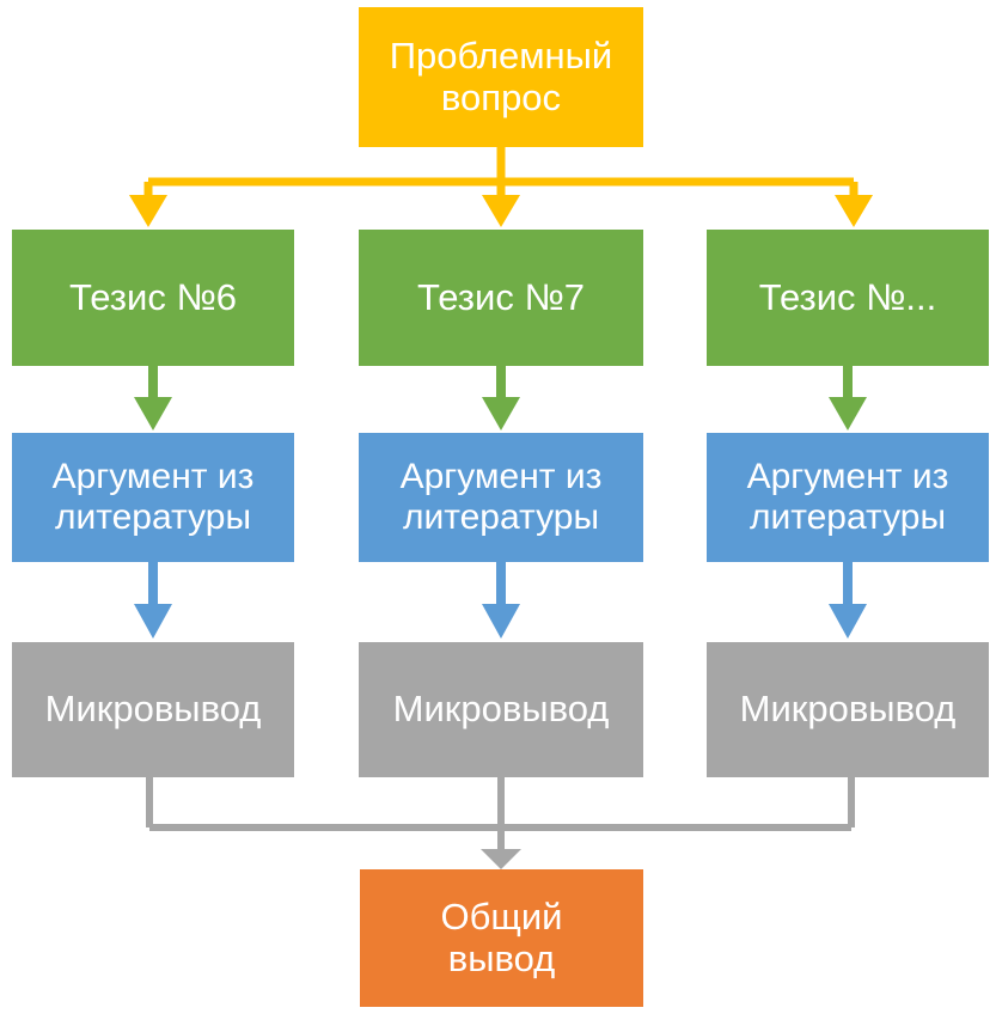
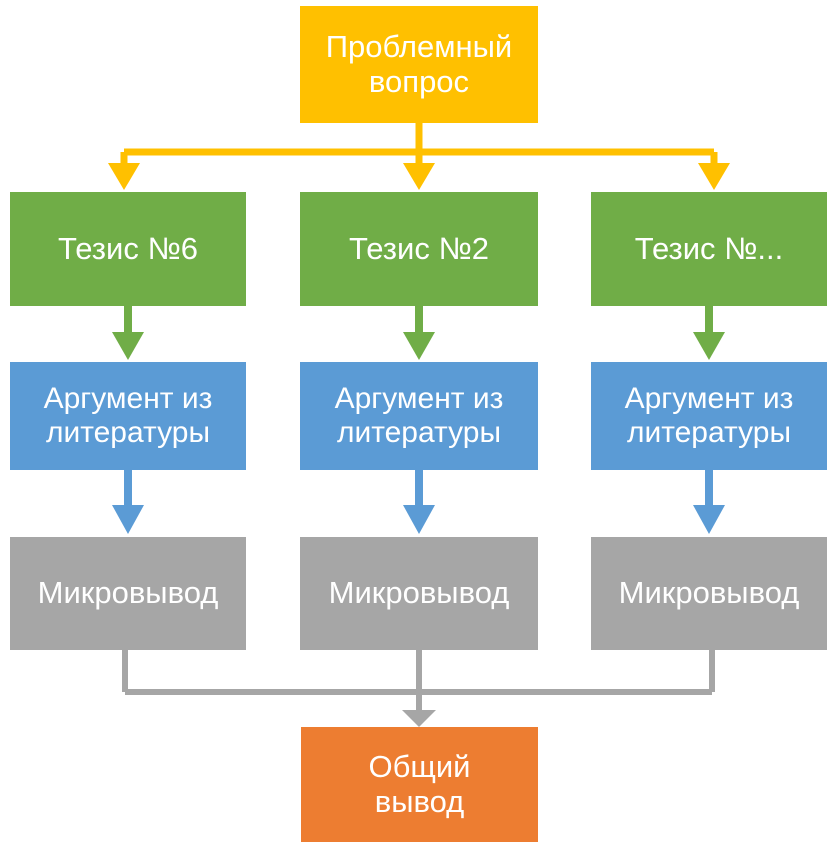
  Проблемный
  вопрос
  Тезис №6
- Тезис №7
+ Тезис №2
  Тезис №...
  Аргумент из
  литературы
  Аргумент из
  литературы
  Аргумент из
  литературы
  Микровывод
  Микровывод
  Микровывод
  Общий
  вывод
